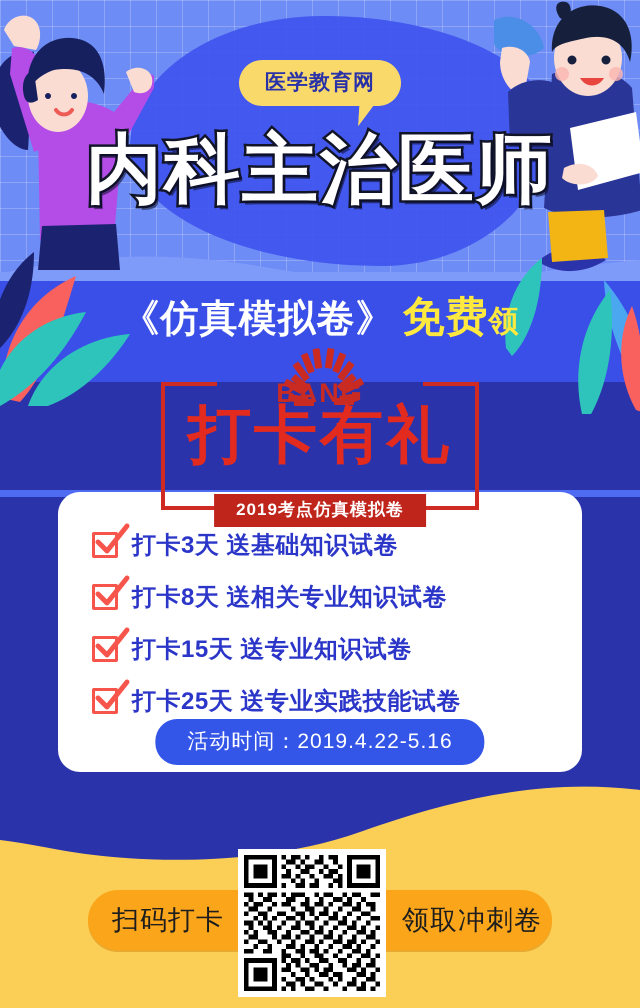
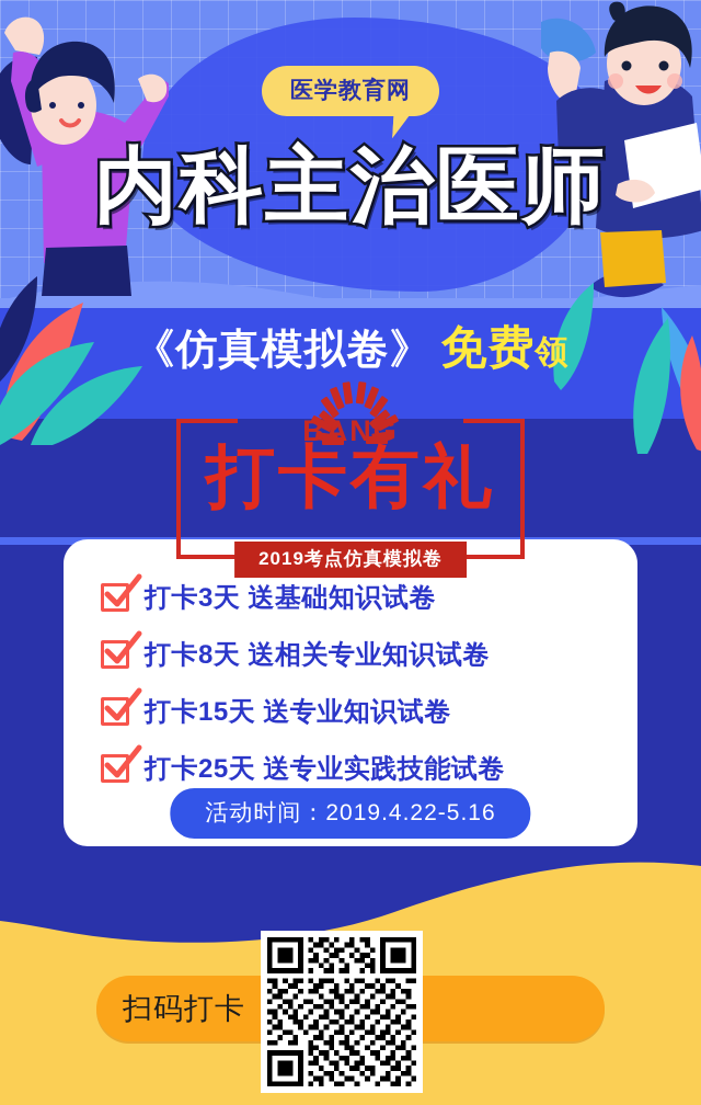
  医学教育网
  内科主治医师
  《仿真模拟卷》 免费领
  BANG
  打卡有礼
  2019考点仿真模拟卷
  打卡3天 送基础知识试卷
  打卡8天 送相关专业知识试卷
  打卡15天 送专业知识试卷
  打卡25天 送专业实践技能试卷
  活动时间：2019.4.22-5.16
  扫码打卡
- 领取冲刺卷
